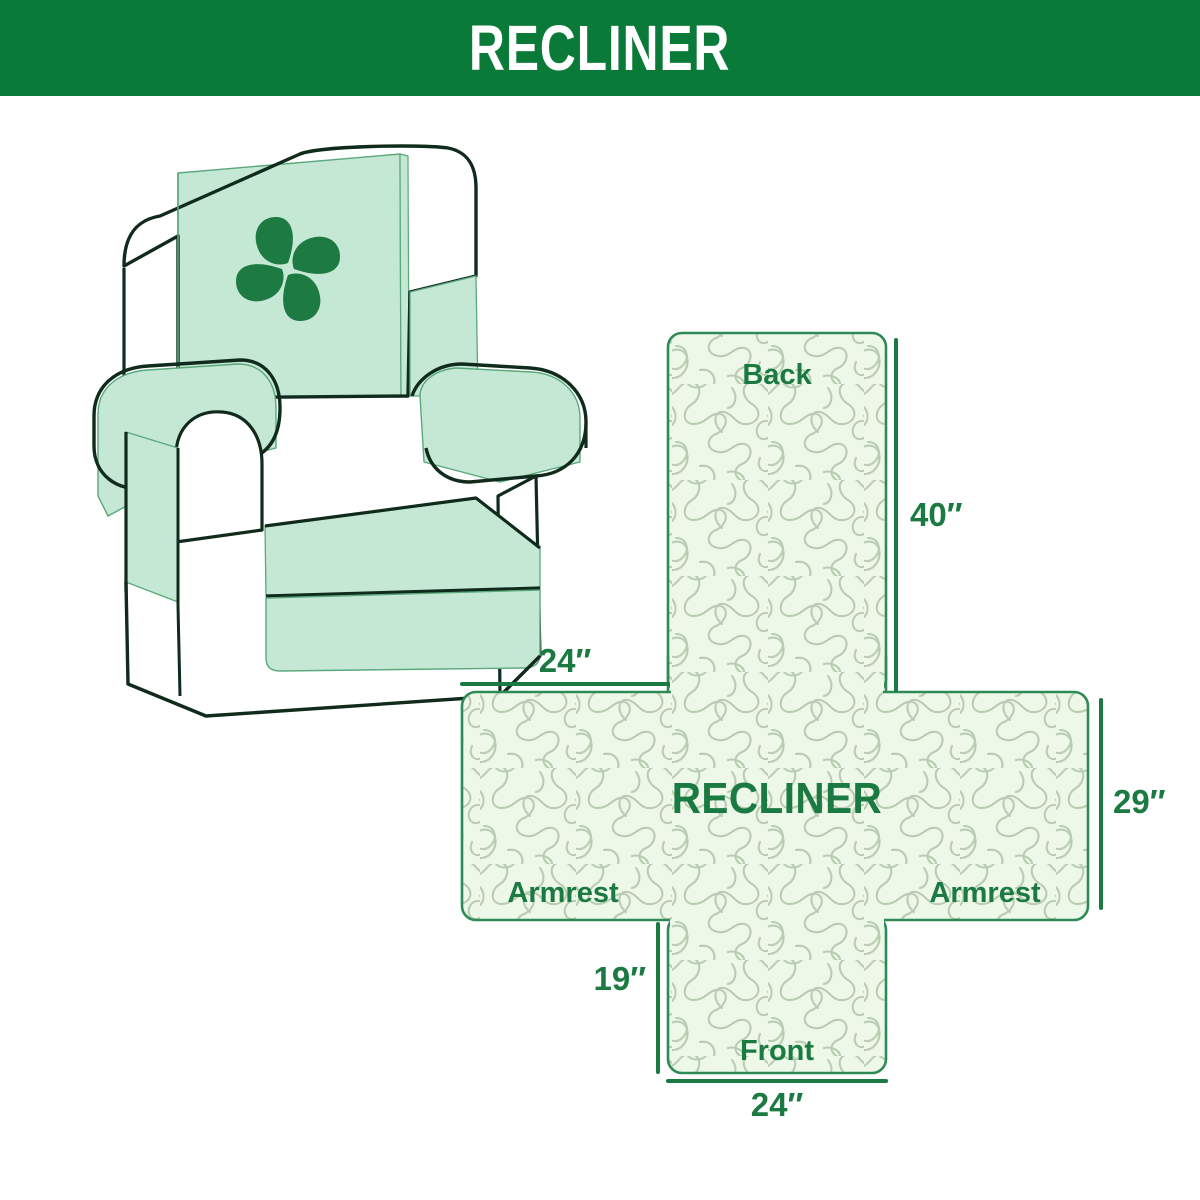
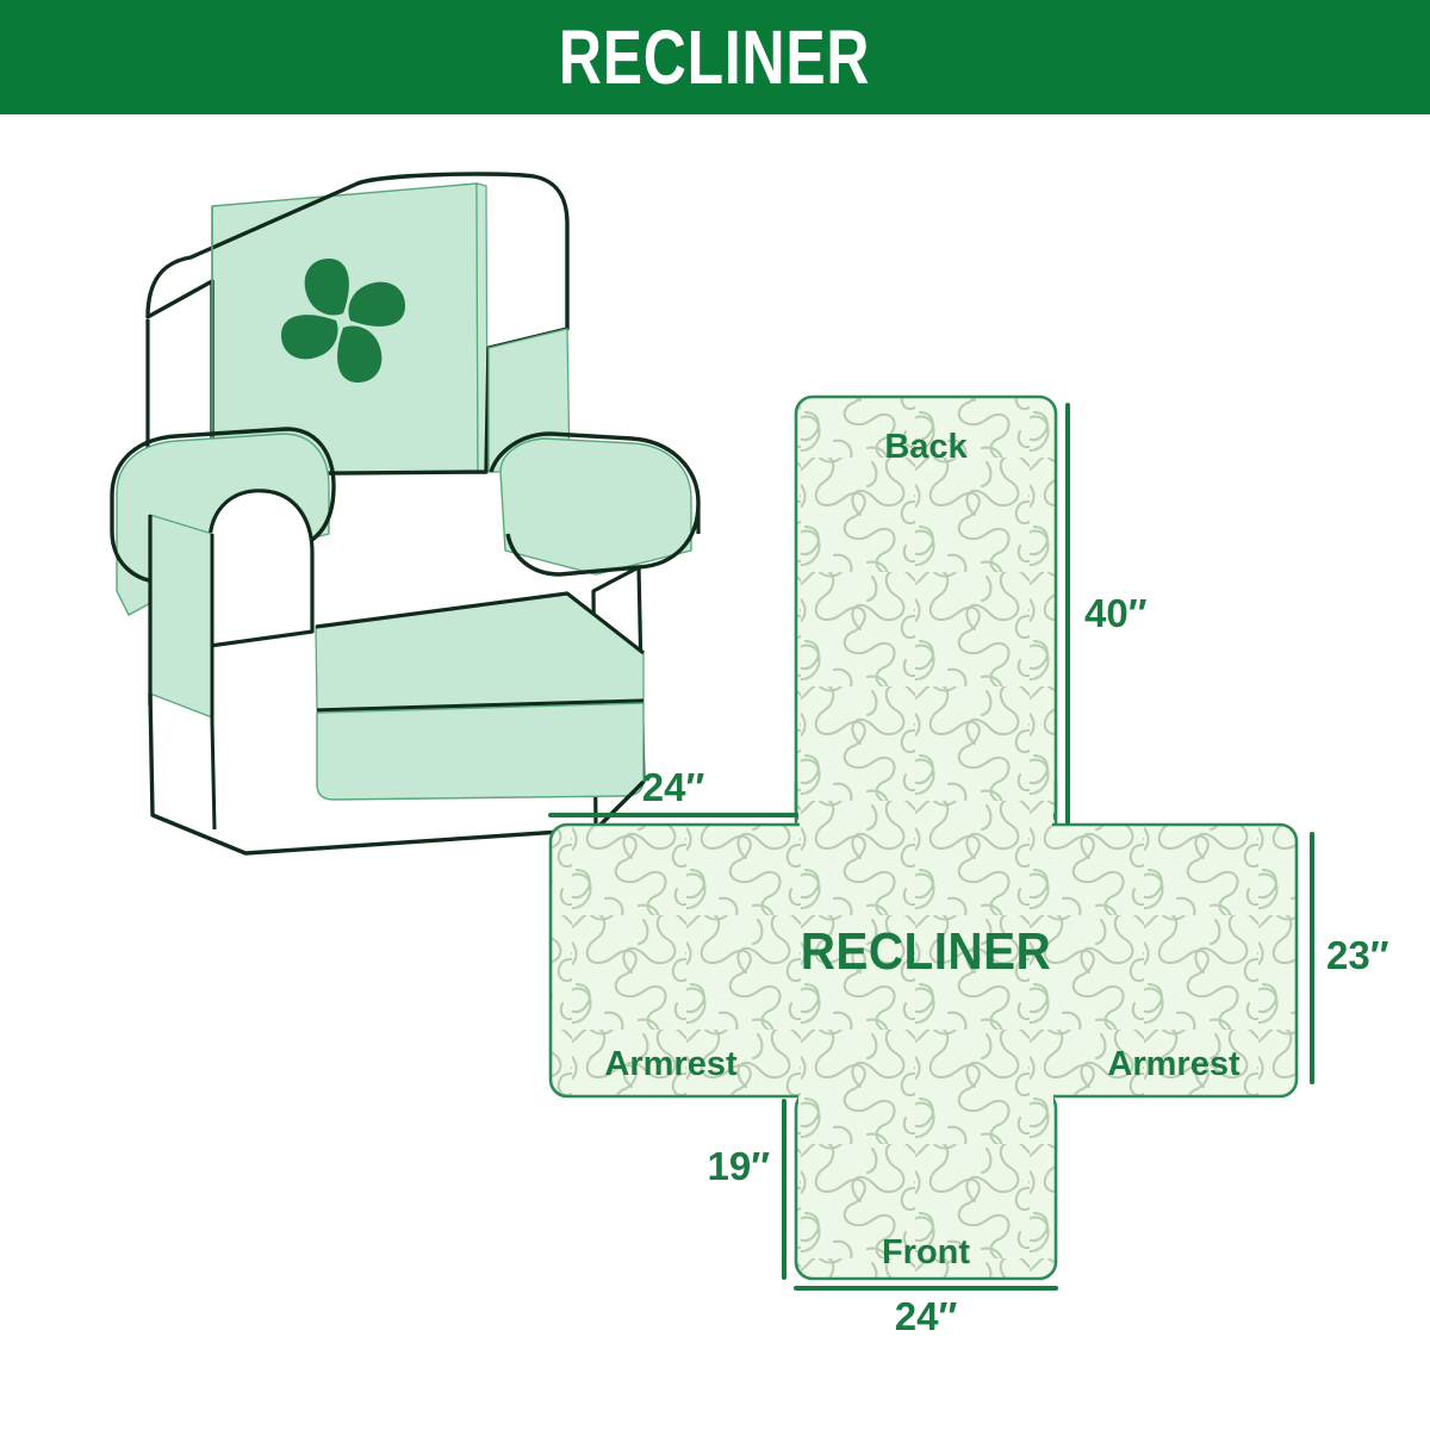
  RECLINER
  Back
  RECLINER
  Armrest
  Armrest
  Front
  40″
  24″
- 29″
+ 23″
  19″
  24″
